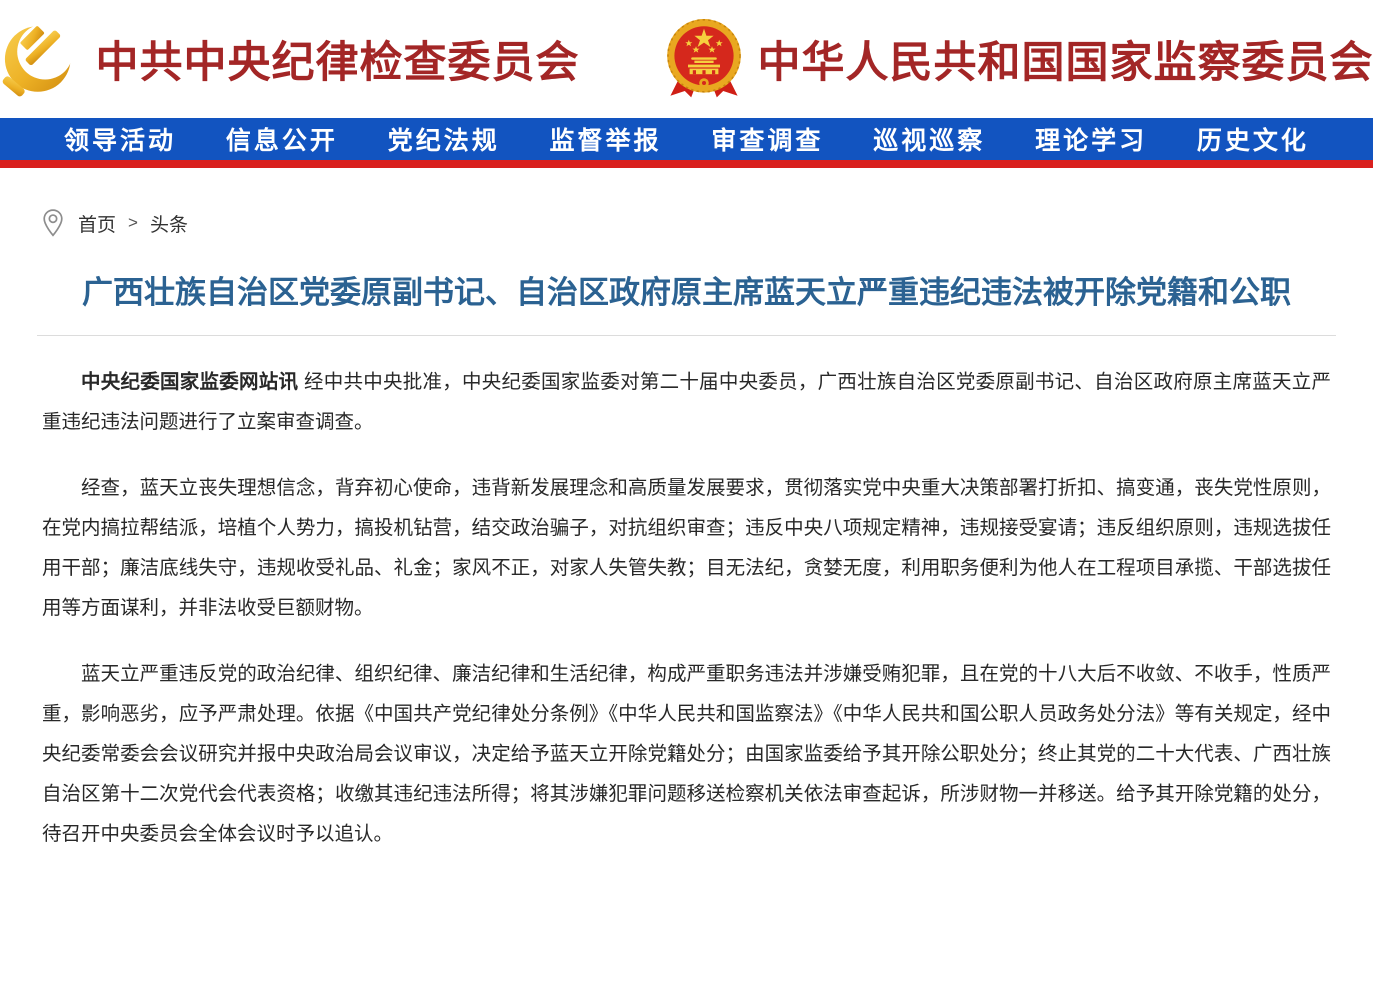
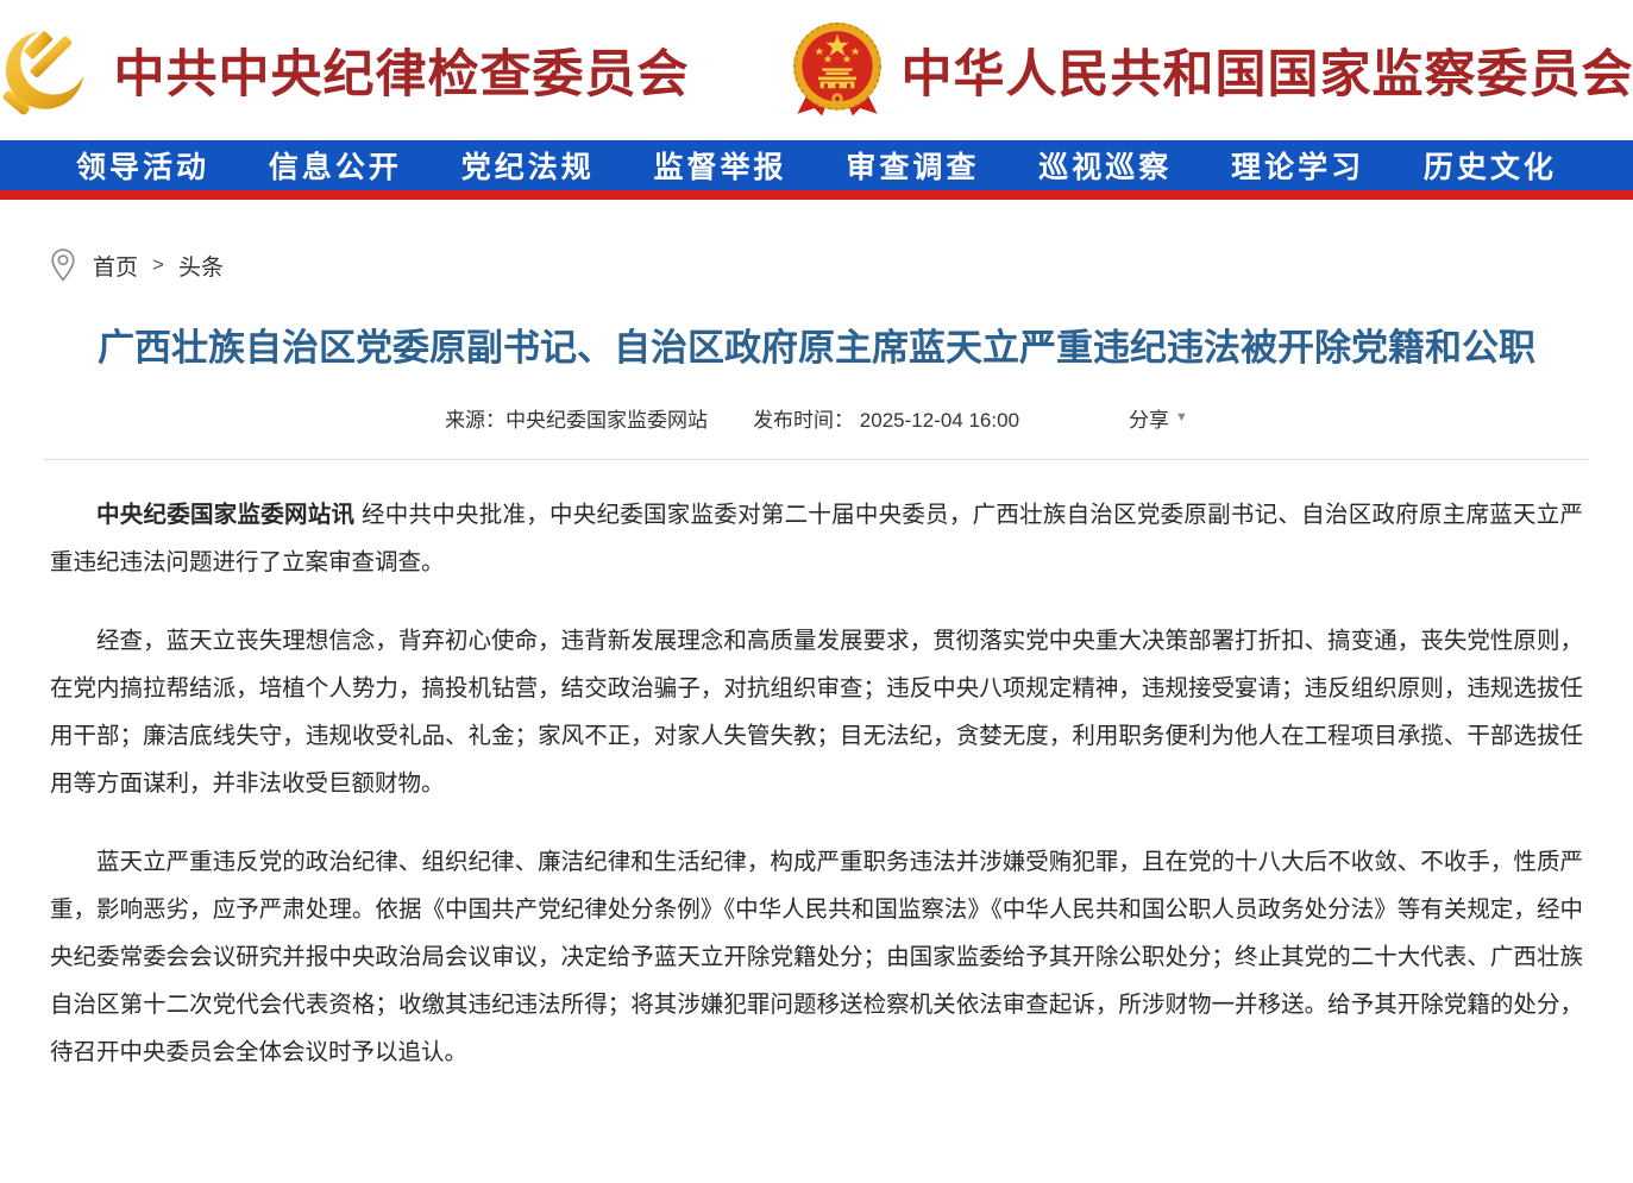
  中共中央纪律检查委员会
  中华人民共和国国家监察委员会
  领导活动
  信息公开
  党纪法规
  监督举报
  审查调查
  巡视巡察
  理论学习
  历史文化
  首页
  >
  头条
  广西壮族自治区党委原副书记、自治区政府原主席蓝天立严重违纪违法被开除党籍和公职
+ 来源：中央纪委国家监委网站
+ 发布时间： 2025-12-04 16:00
+ 分享
+ ▼
  中央纪委国家监委网站讯 经中共中央批准，中央纪委国家监委对第二十届中央委员，广西壮族自治区党委原副书记、自治区政府原主席蓝天立严重违纪违法问题进行了立案审查调查。
  经查，蓝天立丧失理想信念，背弃初心使命，违背新发展理念和高质量发展要求，贯彻落实党中央重大决策部署打折扣、搞变通，丧失党性原则，在党内搞拉帮结派，培植个人势力，搞投机钻营，结交政治骗子，对抗组织审查；违反中央八项规定精神，违规接受宴请；违反组织原则，违规选拔任用干部；廉洁底线失守，违规收受礼品、礼金；家风不正，对家人失管失教；目无法纪，贪婪无度，利用职务便利为他人在工程项目承揽、干部选拔任用等方面谋利，并非法收受巨额财物。
  蓝天立严重违反党的政治纪律、组织纪律、廉洁纪律和生活纪律，构成严重职务违法并涉嫌受贿犯罪，且在党的十八大后不收敛、不收手，性质严重，影响恶劣，应予严肃处理。依据《中国共产党纪律处分条例》《中华人民共和国监察法》《中华人民共和国公职人员政务处分法》等有关规定，经中央纪委常委会会议研究并报中央政治局会议审议，决定给予蓝天立开除党籍处分；由国家监委给予其开除公职处分；终止其党的二十大代表、广西壮族自治区第十二次党代会代表资格；收缴其违纪违法所得；将其涉嫌犯罪问题移送检察机关依法审查起诉，所涉财物一并移送。给予其开除党籍的处分，待召开中央委员会全体会议时予以追认。
